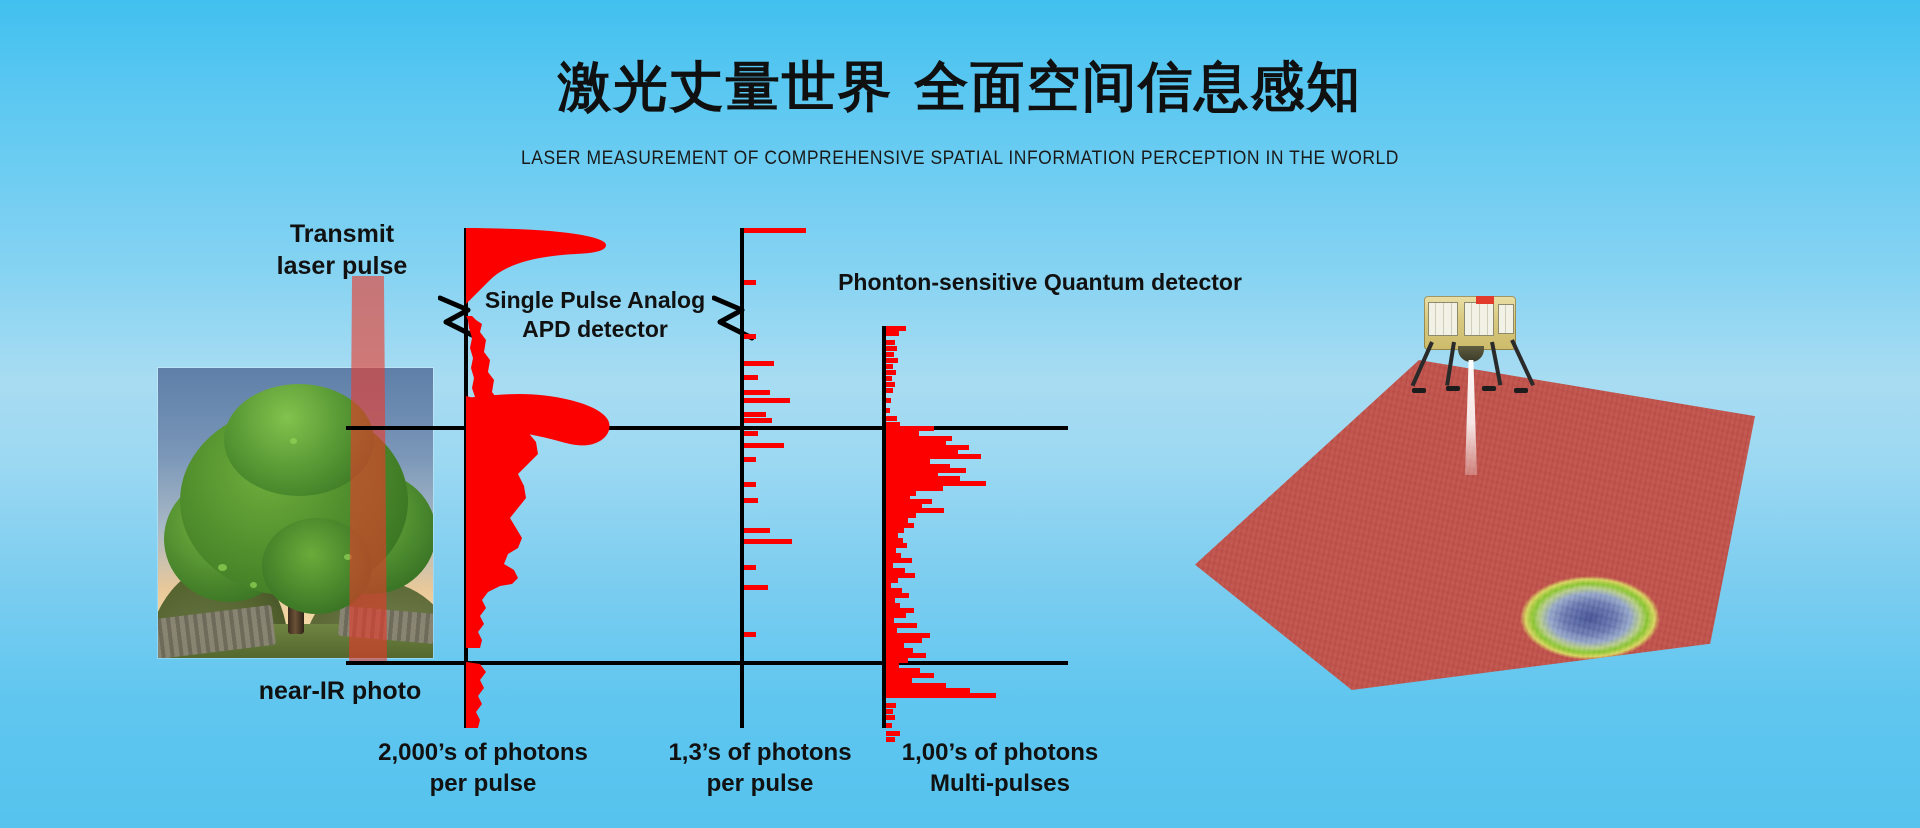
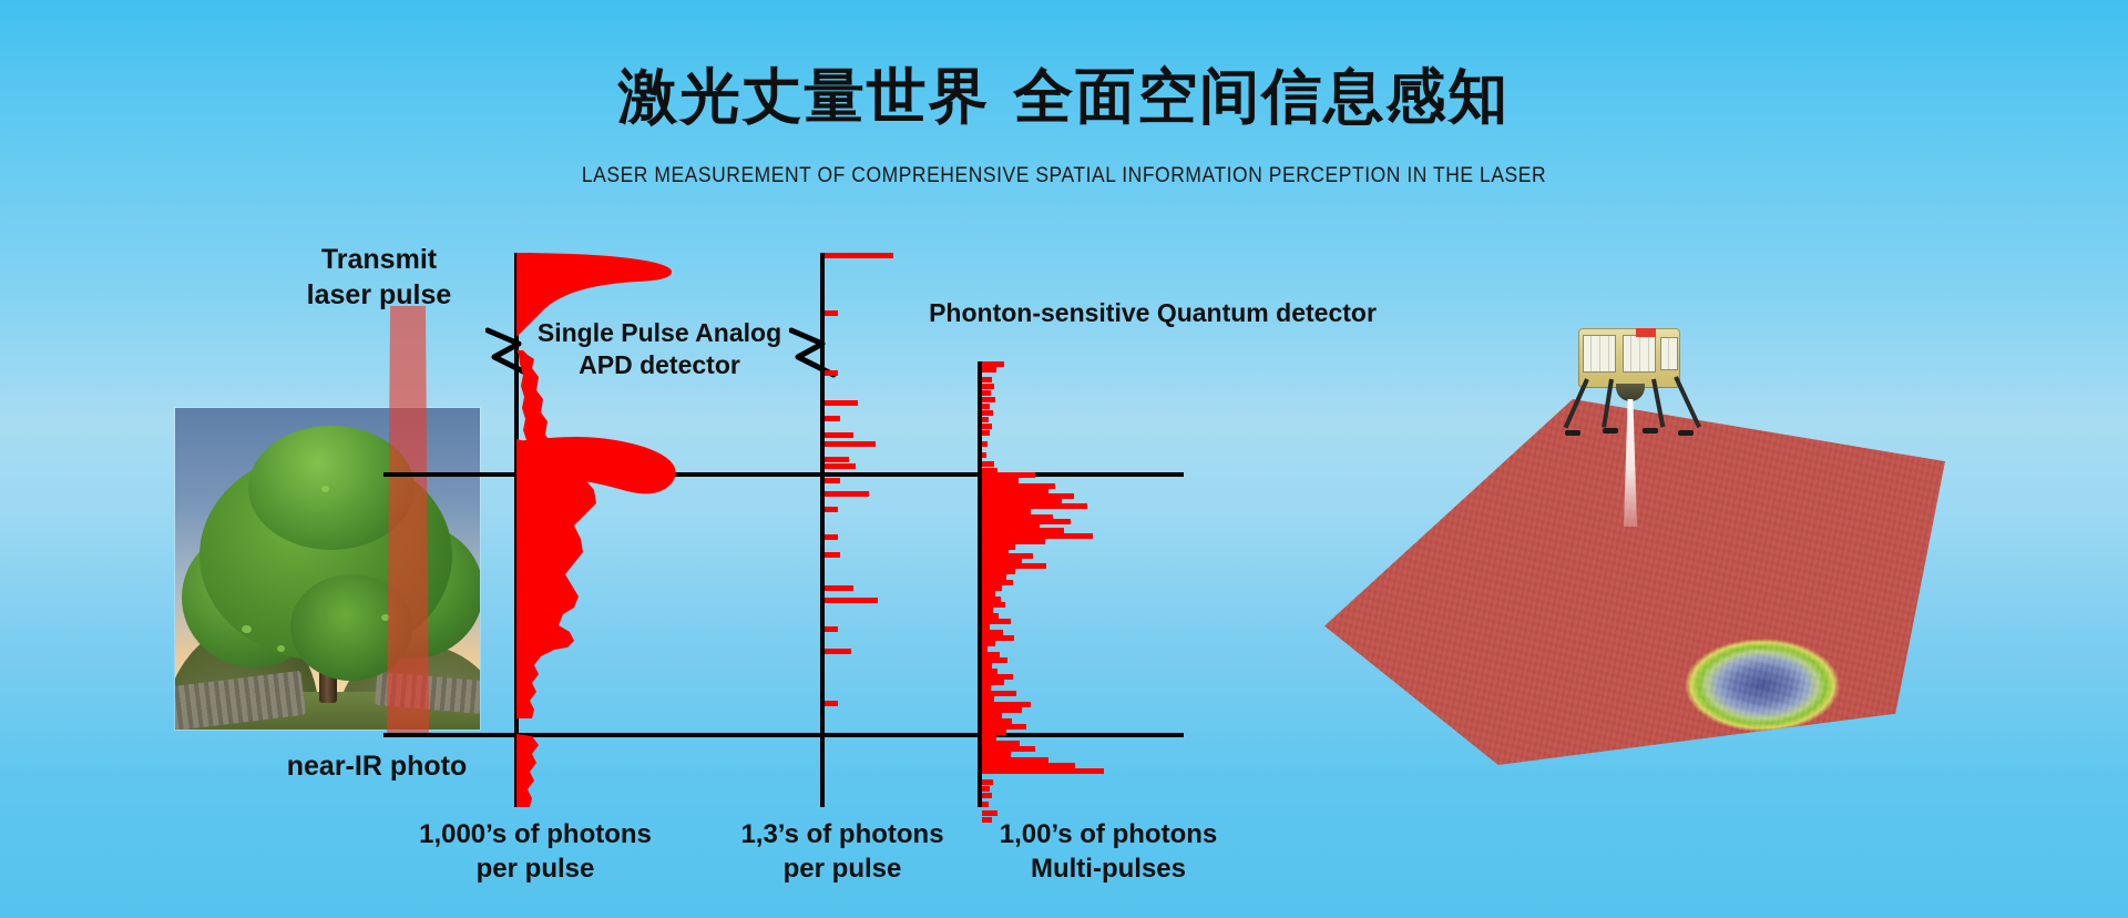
  激光丈量世界 全面空间信息感知
- LASER MEASUREMENT OF COMPREHENSIVE SPATIAL INFORMATION PERCEPTION IN THE WORLD
+ LASER MEASUREMENT OF COMPREHENSIVE SPATIAL INFORMATION PERCEPTION IN THE LASER
  Transmit
  laser pulse
  near-IR photo
  Single Pulse Analog
  APD detector
- 2,000’s of photons
+ 1,000’s of photons
  per pulse
  1,3’s of photons
  per pulse
  Phonton-sensitive Quantum detector
  1,00’s of photons
  Multi-pulses
